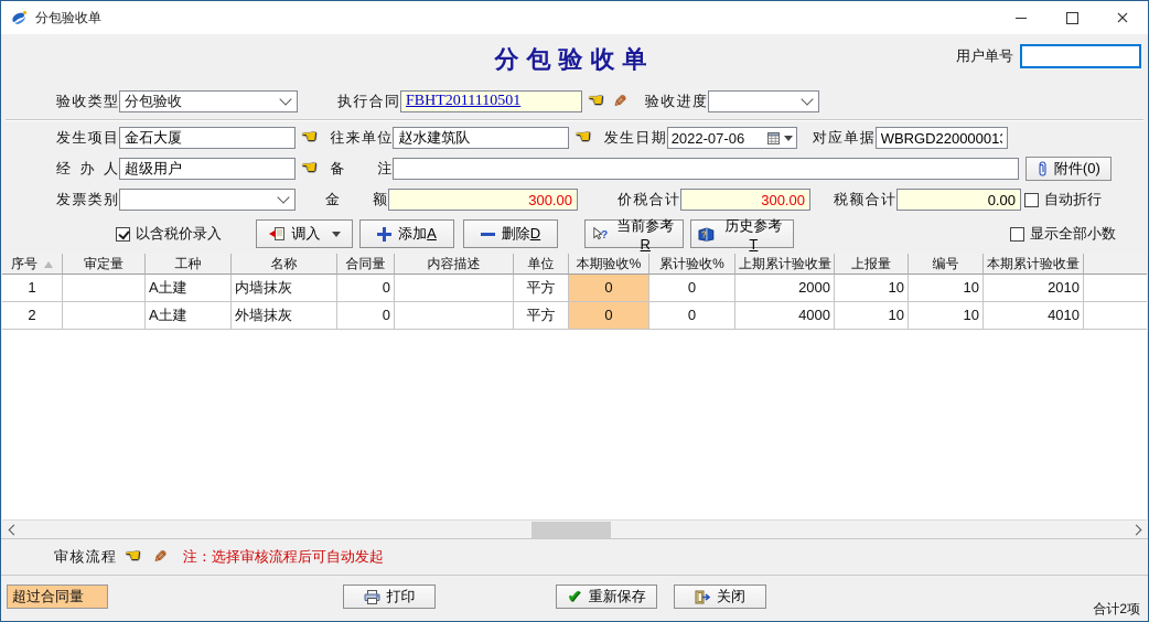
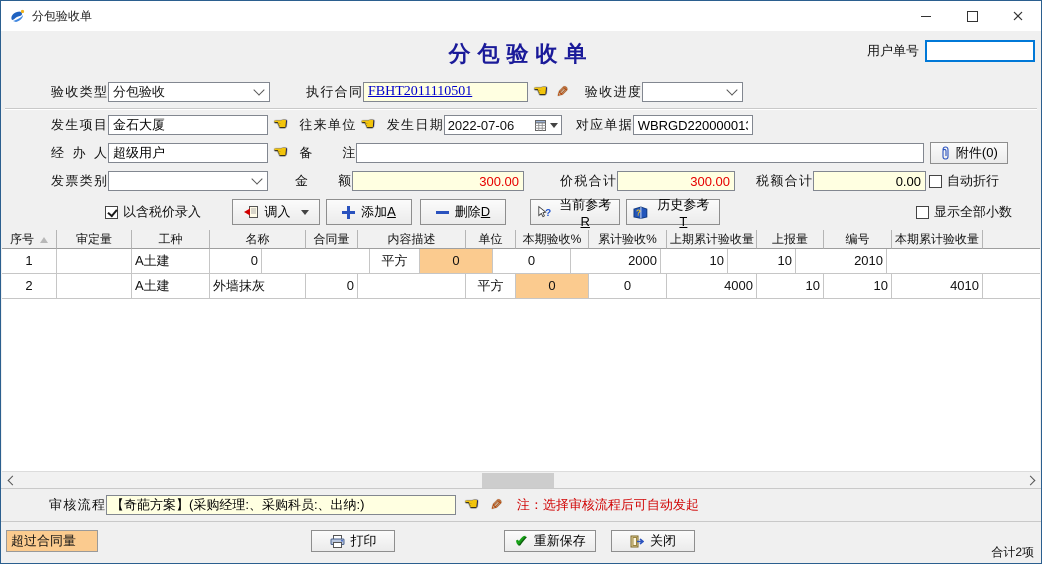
  分包验收单
  分包验收单
  用户单号
  验收类型
  分包验收
  执行合同
  FBHT2011110501
  ☚
  验收进度
  发生项目
  金石大厦
  ☚
  往来单位
- 赵水建筑队
  ☚
  发生日期
  2022-07-06
  对应单据
  WBRGD22000001
  经办人
  超级用户
  ☚
  备注
  附件(0)
  发票类别
  金额
  300.00
  价税合计
  300.00
  税额合计
  0.00
  自动折行
  以含税价录入
  调入
  添加A
  删除D
  ?
  当前参考R
  ?
  历史参考T
  显示全部小数
  序号
  审定量
  工种
  名称
  合同量
  内容描述
  单位
  本期验收%
  累计验收%
  上期累计验收量
  上报量
  编号
  本期累计验收量
  1
  A土建
- 内墙抹灰
  0
  平方
  0
  0
  2000
  10
  10
  2010
  2
  A土建
  外墙抹灰
  0
  平方
  0
  0
  4000
  10
  10
  4010
  审核流程
+ 【奇葩方案】(采购经理:、采购科员:、出纳:)
  ☚
  注：选择审核流程后可自动发起
  超过合同量
  打印
  ✔
  重新保存
  关闭
  合计2项
